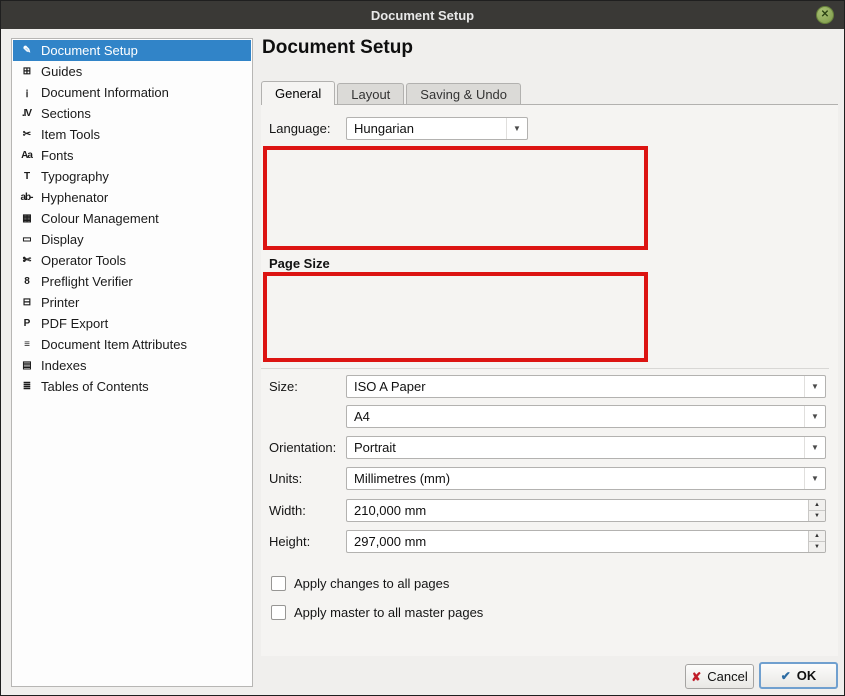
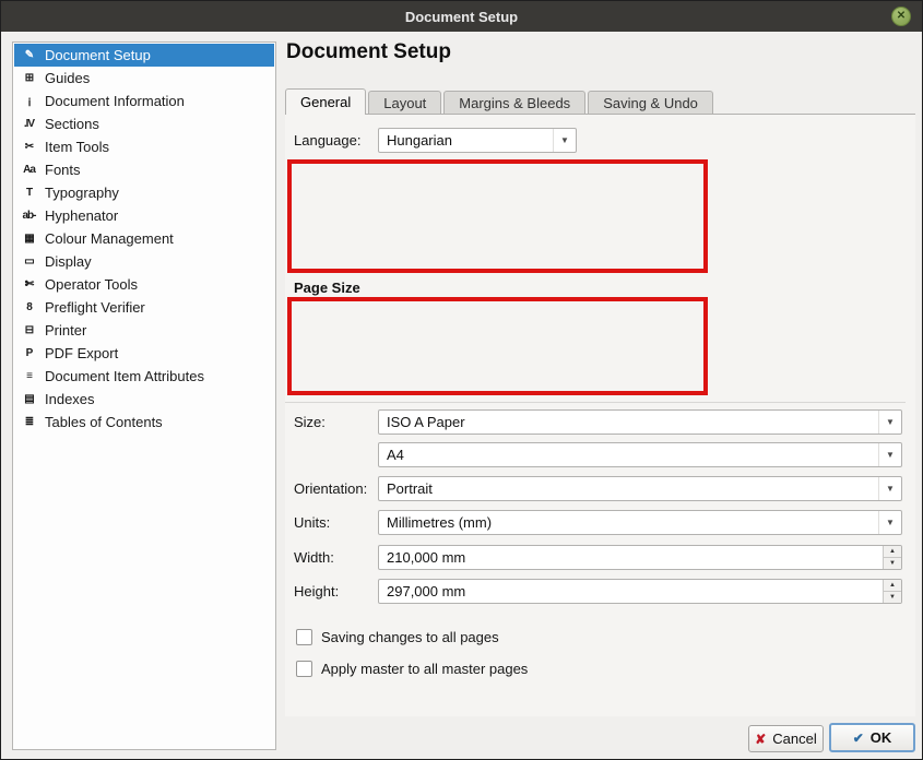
  Document Setup
  ✕
  ✎
  Document Setup
  ⊞
  Guides
  ℹ
  Document Information
  .IV
  Sections
  ✂
  Item Tools
  Aa
  Fonts
  T
  Typography
  ab-
  Hyphenator
  ▦
  Colour Management
  ▭
  Display
  ✄
  Operator Tools
  8
  Preflight Verifier
  ⊟
  Printer
  P
  PDF Export
  ≡
  Document Item Attributes
  ▤
  Indexes
  ≣
  Tables of Contents
  Document Setup
  General
  Layout
+ Margins & Bleeds
  Saving & Undo
  Language:
  Hungarian
  ▼
  Page Size
  Size:
  ISO A Paper
  ▼
  A4
  ▼
  Orientation:
  Portrait
  ▼
  Units:
  Millimetres (mm)
  ▼
  Width:
  210,000 mm
  Height:
  297,000 mm
- Apply changes to all pages
+ Saving changes to all pages
  Apply master to all master pages
  ✘
  Cancel
  ✔
  OK
